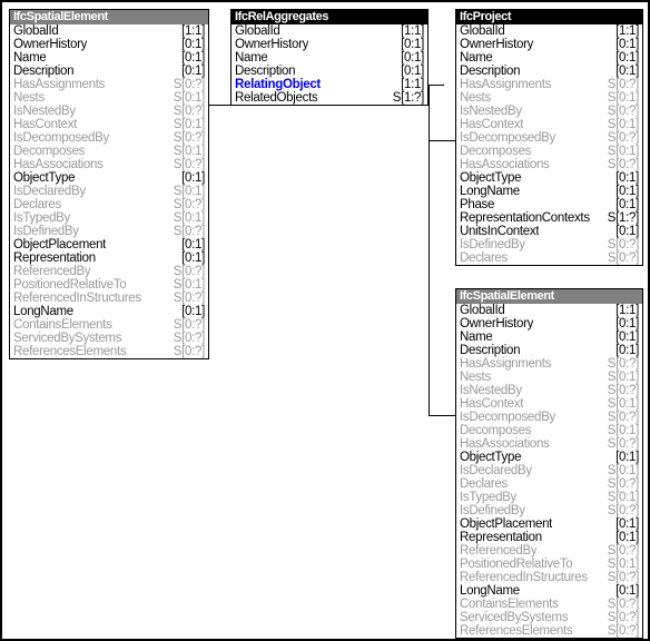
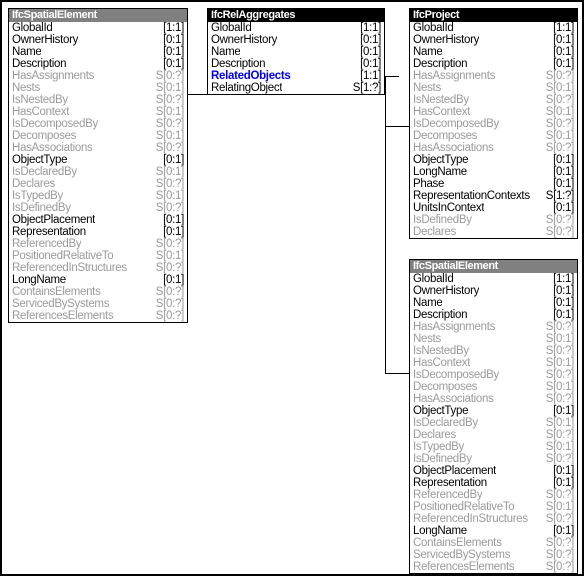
  IfcSpatialElement
  GlobalId
  [1:1]
  OwnerHistory
  [0:1]
  Name
  [0:1]
  Description
  [0:1]
  HasAssignments
  S[0:?]
  Nests
  S[0:1]
  IsNestedBy
  S[0:?]
  HasContext
  S[0:1]
  IsDecomposedBy
  S[0:?]
  Decomposes
  S[0:1]
  HasAssociations
  S[0:?]
  ObjectType
  [0:1]
  IsDeclaredBy
  S[0:1]
  Declares
  S[0:?]
  IsTypedBy
  S[0:1]
  IsDefinedBy
  S[0:?]
  ObjectPlacement
  [0:1]
  Representation
  [0:1]
  ReferencedBy
  S[0:?]
  PositionedRelativeTo
  S[0:1]
  ReferencedInStructures
  S[0:?]
  LongName
  [0:1]
  ContainsElements
  S[0:?]
  ServicedBySystems
  S[0:?]
  ReferencesElements
  S[0:?]
  IfcRelAggregates
  GlobalId
  [1:1]
  OwnerHistory
  [0:1]
  Name
  [0:1]
  Description
  [0:1]
- RelatingObject
+ RelatedObjects
  [1:1]
- RelatedObjects
+ RelatingObject
  S[1:?]
  IfcProject
  GlobalId
  [1:1]
  OwnerHistory
  [0:1]
  Name
  [0:1]
  Description
  [0:1]
  HasAssignments
  S[0:?]
  Nests
  S[0:1]
  IsNestedBy
  S[0:?]
  HasContext
  S[0:1]
  IsDecomposedBy
  S[0:?]
  Decomposes
  S[0:1]
  HasAssociations
  S[0:?]
  ObjectType
  [0:1]
  LongName
  [0:1]
  Phase
  [0:1]
  RepresentationContexts
  S[1:?]
  UnitsInContext
  [0:1]
  IsDefinedBy
  S[0:?]
  Declares
  S[0:?]
  IfcSpatialElement
  GlobalId
  [1:1]
  OwnerHistory
  [0:1]
  Name
  [0:1]
  Description
  [0:1]
  HasAssignments
  S[0:?]
  Nests
  S[0:1]
  IsNestedBy
  S[0:?]
  HasContext
  S[0:1]
  IsDecomposedBy
  S[0:?]
  Decomposes
  S[0:1]
  HasAssociations
  S[0:?]
  ObjectType
  [0:1]
  IsDeclaredBy
  S[0:1]
  Declares
  S[0:?]
  IsTypedBy
  S[0:1]
  IsDefinedBy
  S[0:?]
  ObjectPlacement
  [0:1]
  Representation
  [0:1]
  ReferencedBy
  S[0:?]
  PositionedRelativeTo
  S[0:1]
  ReferencedInStructures
  S[0:?]
  LongName
  [0:1]
  ContainsElements
  S[0:?]
  ServicedBySystems
  S[0:?]
  ReferencesElements
  S[0:?]
